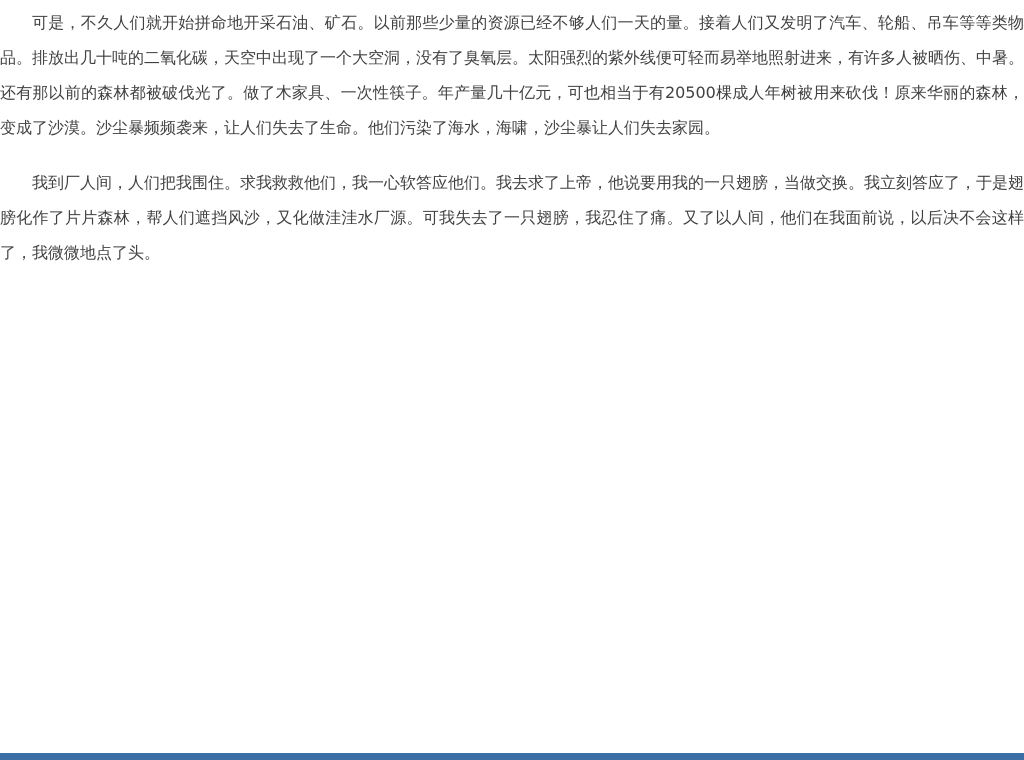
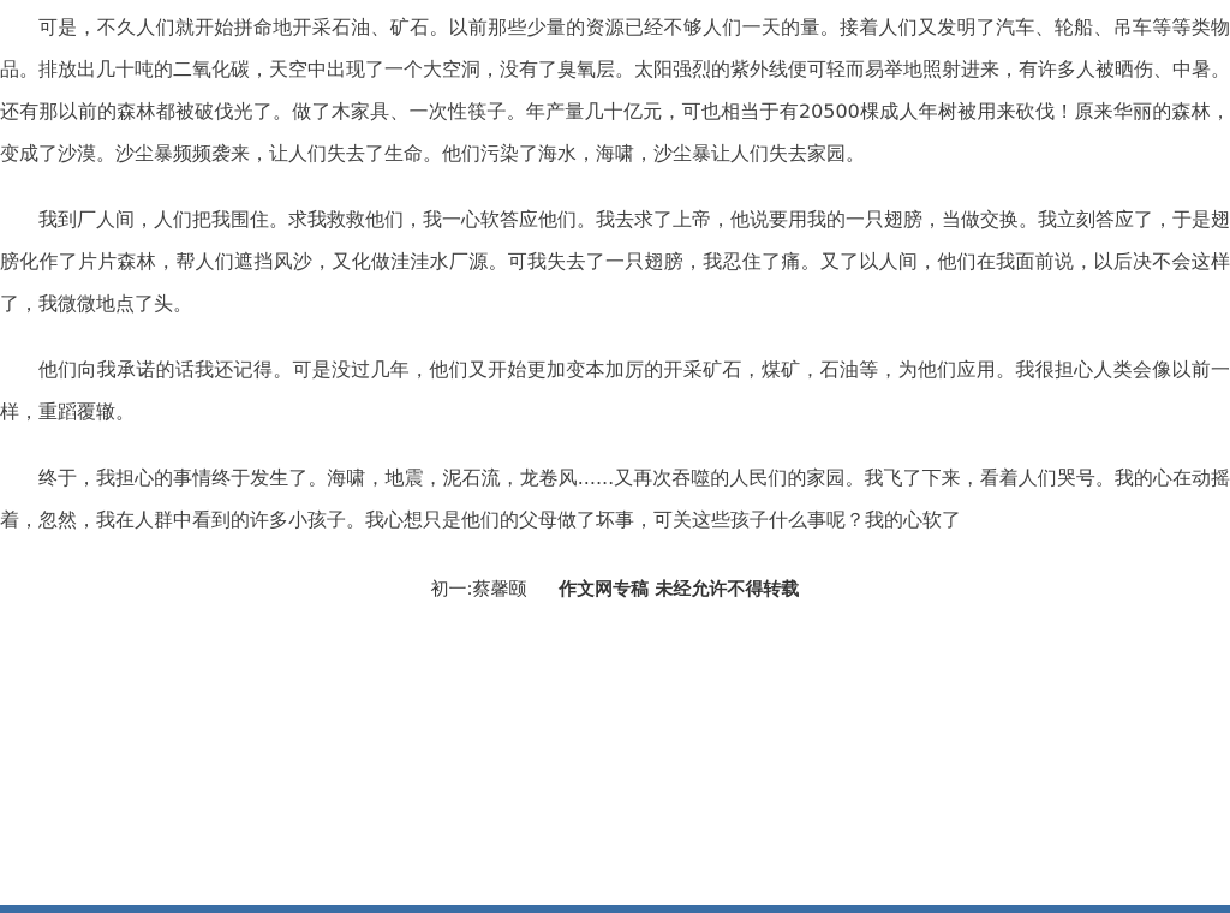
  可是，不久人们就开始拼命地开采石油、矿石。以前那些少量的资源已经不够人们一天的量。接着人们又发明了汽车、轮船、吊车等等类物品。排放出几十吨的二氧化碳，天空中出现了一个大空洞，没有了臭氧层。太阳强烈的紫外线便可轻而易举地照射进来，有许多人被晒伤、中暑。还有那以前的森林都被破伐光了。做了木家具、一次性筷子。年产量几十亿元，可也相当于有20500棵成人年树被用来砍伐！原来华丽的森林，变成了沙漠。沙尘暴频频袭来，让人们失去了生命。他们污染了海水，海啸，沙尘暴让人们失去家园。
  我到厂人间，人们把我围住。求我救救他们，我一心软答应他们。我去求了上帝，他说要用我的一只翅膀，当做交换。我立刻答应了，于是翅膀化作了片片森林，帮人们遮挡风沙，又化做洼洼水厂源。可我失去了一只翅膀，我忍住了痛。又了以人间，他们在我面前说，以后决不会这样了，我微微地点了头。
+ 他们向我承诺的话我还记得。可是没过几年，他们又开始更加变本加厉的开采矿石，煤矿，石油等，为他们应用。我很担心人类会像以前一样，重蹈覆辙。
+ 终于，我担心的事情终于发生了。海啸，地震，泥石流，龙卷风......又再次吞噬的人民们的家园。我飞了下来，看着人们哭号。我的心在动摇着，忽然，我在人群中看到的许多小孩子。我心想只是他们的父母做了坏事，可关这些孩子什么事呢？我的心软了
+ 初一:蔡馨颐 作文网专稿 未经允许不得转载
